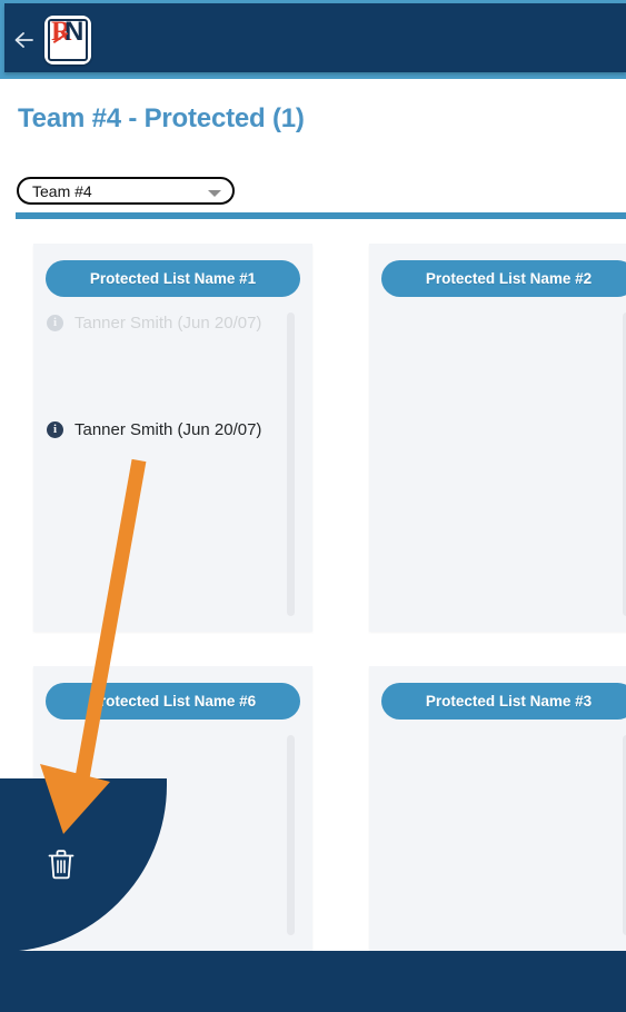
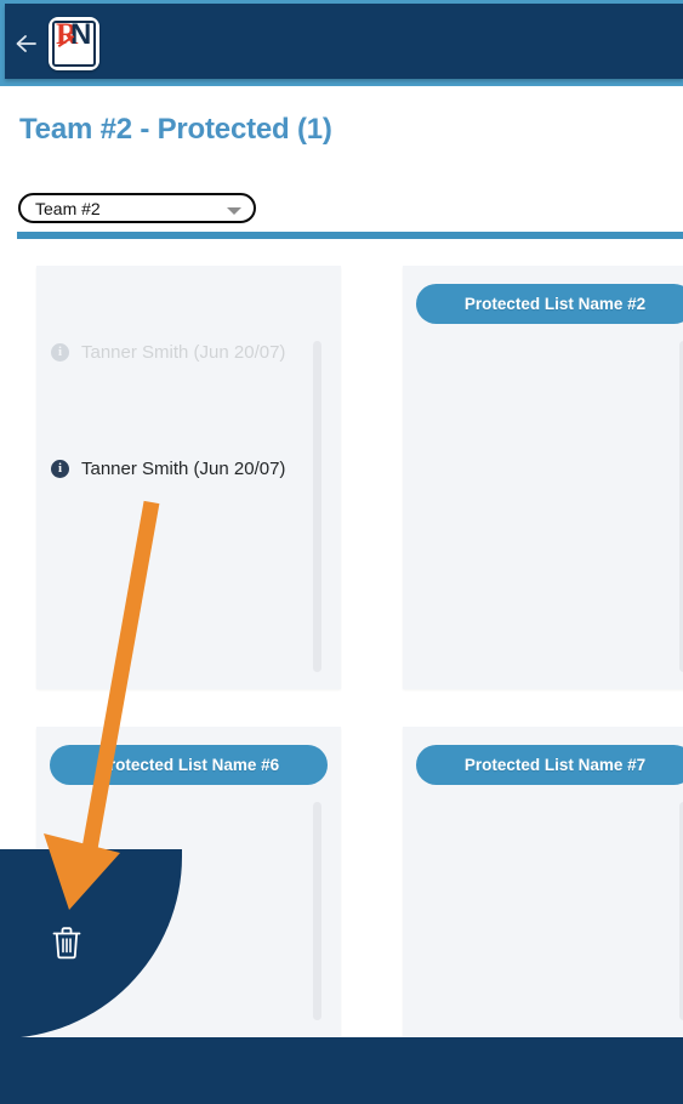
  R
  N
- Team #4 - Protected (1)
+ Team #2 - Protected (1)
- Team #4
+ Team #2
- Protected List Name #1
  i
  Tanner Smith (Jun 20/07)
  i
  Tanner Smith (Jun 20/07)
  Protected List Name #2
  otected List Name #6
- Protected List Name #3
+ Protected List Name #7
